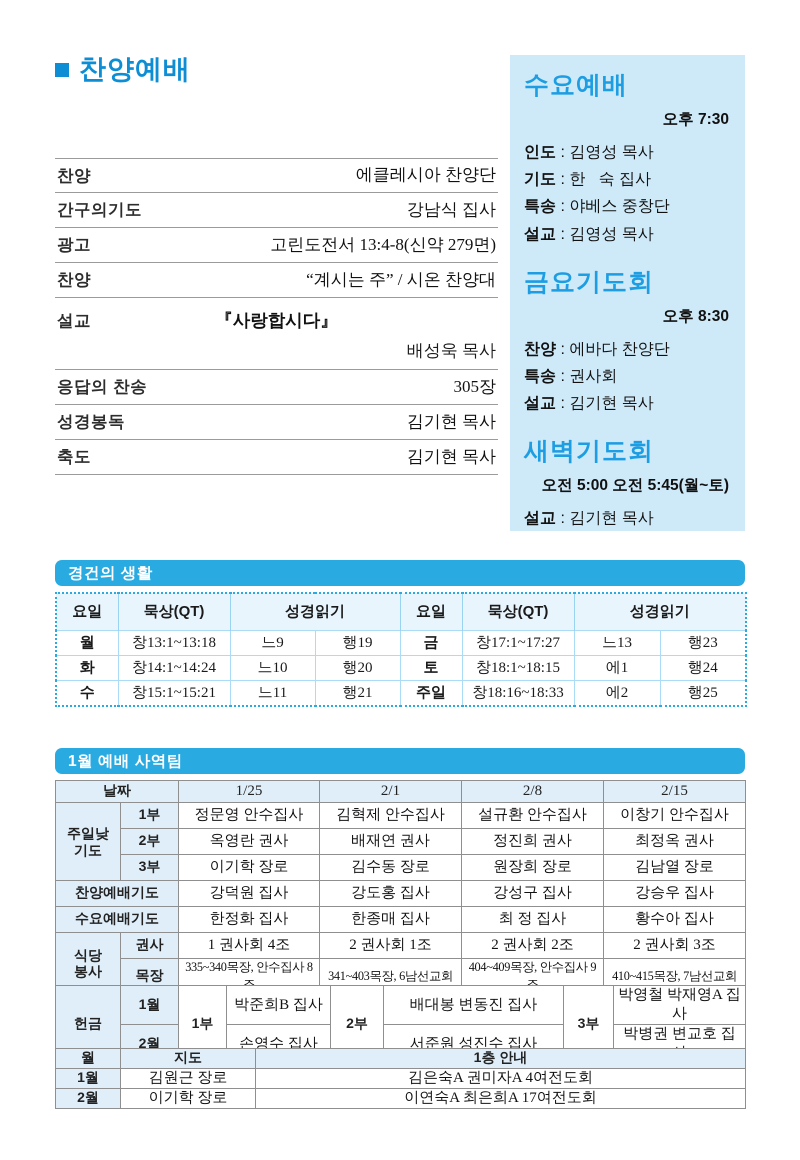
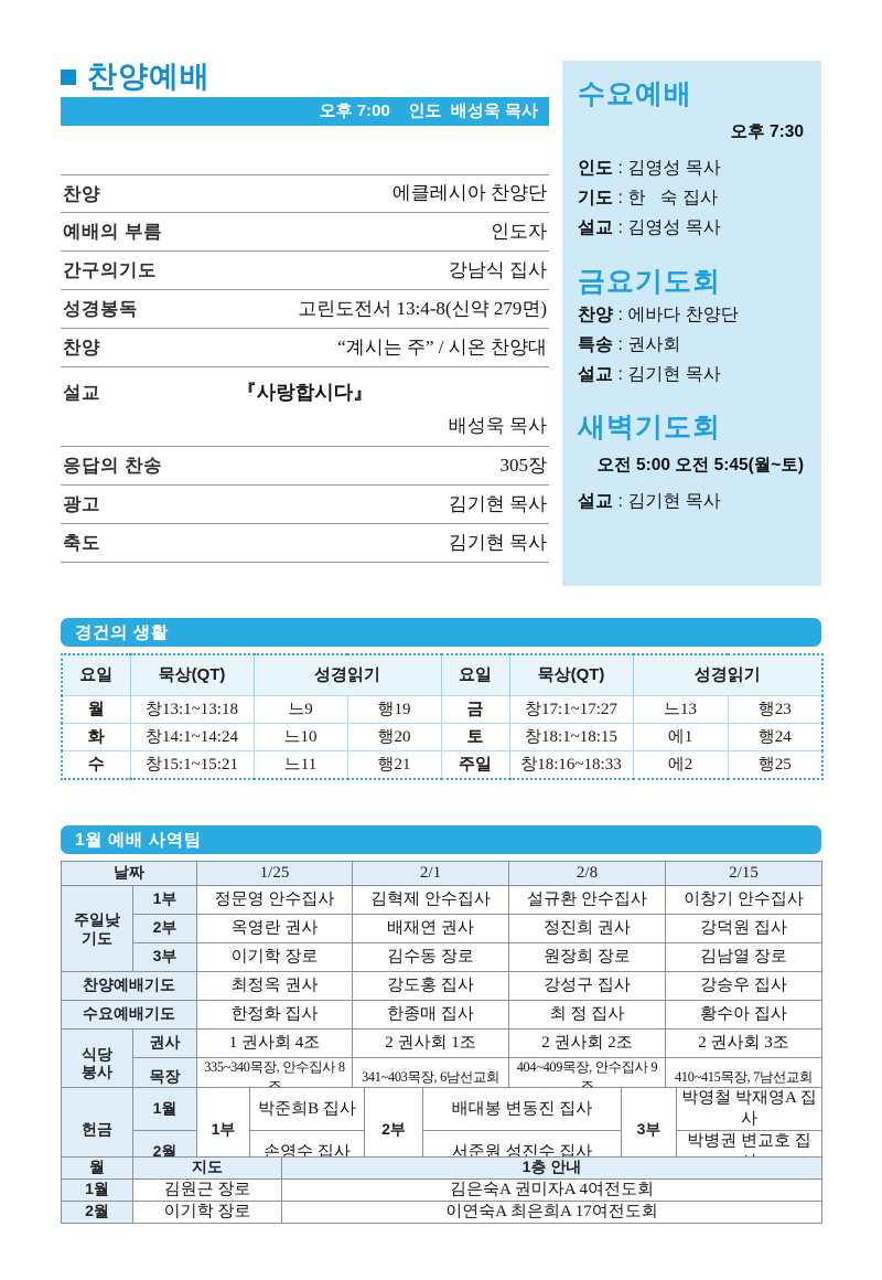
  찬양예배
+ 오후 7:00 인도 배성욱 목사
  찬양
  에클레시아 찬양단
+ 예배의 부름
+ 인도자
  간구의기도
  강남식 집사
- 광고
+ 성경봉독
  고린도전서 13:4-8(신약 279면)
  찬양
  “계시는 주” / 시온 찬양대
  설교
  『사랑합시다』
  배성욱 목사
  응답의 찬송
  305장
- 성경봉독
+ 광고
  김기현 목사
  축도
  김기현 목사
  수요예배
  오후 7:30
  인도 : 김영성 목사
  기도 : 한 숙 집사
- 특송 : 야베스 중창단
  설교 : 김영성 목사
  금요기도회
- 오후 8:30
  찬양 : 에바다 찬양단
  특송 : 권사회
  설교 : 김기현 목사
  새벽기도회
  오전 5:00 오전 5:45(월~토)
  설교 : 김기현 목사
  경건의 생활
  요일	묵상(QT)	성경읽기	요일	묵상(QT)	성경읽기
  월	창13:1~13:18	느9	행19	금	창17:1~17:27	느13	행23
  화	창14:1~14:24	느10	행20	토	창18:1~18:15	에1	행24
  수	창15:1~15:21	느11	행21	주일	창18:16~18:33	에2	행25
  1월 예배 사역팀
  날짜	1/25	2/1	2/8	2/15
  주일낮 기도	1부	정문영 안수집사	김혁제 안수집사	설규환 안수집사	이창기 안수집사
- 2부	옥영란 권사	배재연 권사	정진희 권사	최정옥 권사
+ 2부	옥영란 권사	배재연 권사	정진희 권사	강덕원 집사
  3부	이기학 장로	김수동 장로	원장희 장로	김남열 장로
- 찬양예배기도	강덕원 집사	강도홍 집사	강성구 집사	강승우 집사
+ 찬양예배기도	최정옥 권사	강도홍 집사	강성구 집사	강승우 집사
  수요예배기도	한정화 집사	한종매 집사	최 정 집사	황수아 집사
  식당 봉사	권사	1 권사회 4조	2 권사회 1조	2 권사회 2조	2 권사회 3조
  목장	335~340목장, 안수집사 8조	341~403목장, 6남선교회	404~409목장, 안수집사 9조	410~415목장, 7남선교회
  헌금	1월	1부	박준희B 집사	2부	배대봉 변동진 집사	3부	박영철 박재영A 집사
  2월	손영수 집사	서준원 성진수 집사	박병권 변교호 집
  월	지도	1층 안내
  1월	김원근 장로	김은숙A 권미자A 4여전도회
  2월	이기학 장로	이연숙A 최은희A 17여전도회
